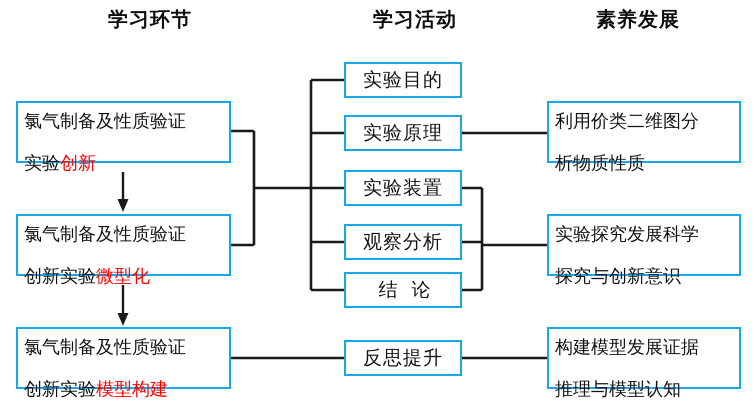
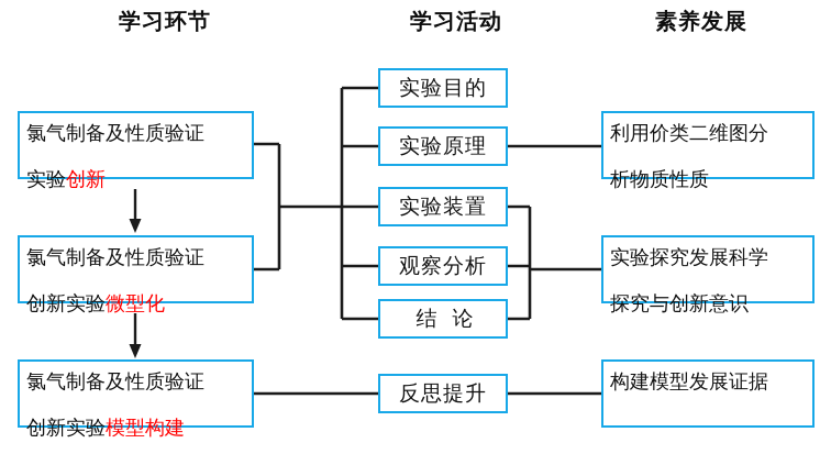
  学习环节
  学习活动
  素养发展
  氯气制备及性质验证
  实验创新
  氯气制备及性质验证
  创新实验微型化
  氯气制备及性质验证
  创新实验模型构建
  实验目的
  实验原理
  实验装置
  观察分析
  结
  论
  反思提升
  利用价类二维图分
  析物质性质
  实验探究发展科学
  探究与创新意识
  构建模型发展证据
- 推理与模型认知
